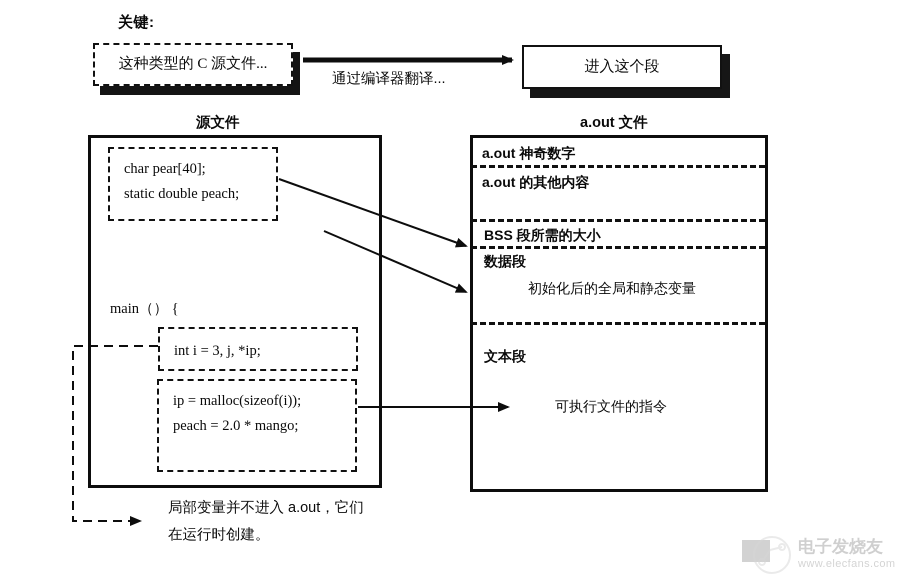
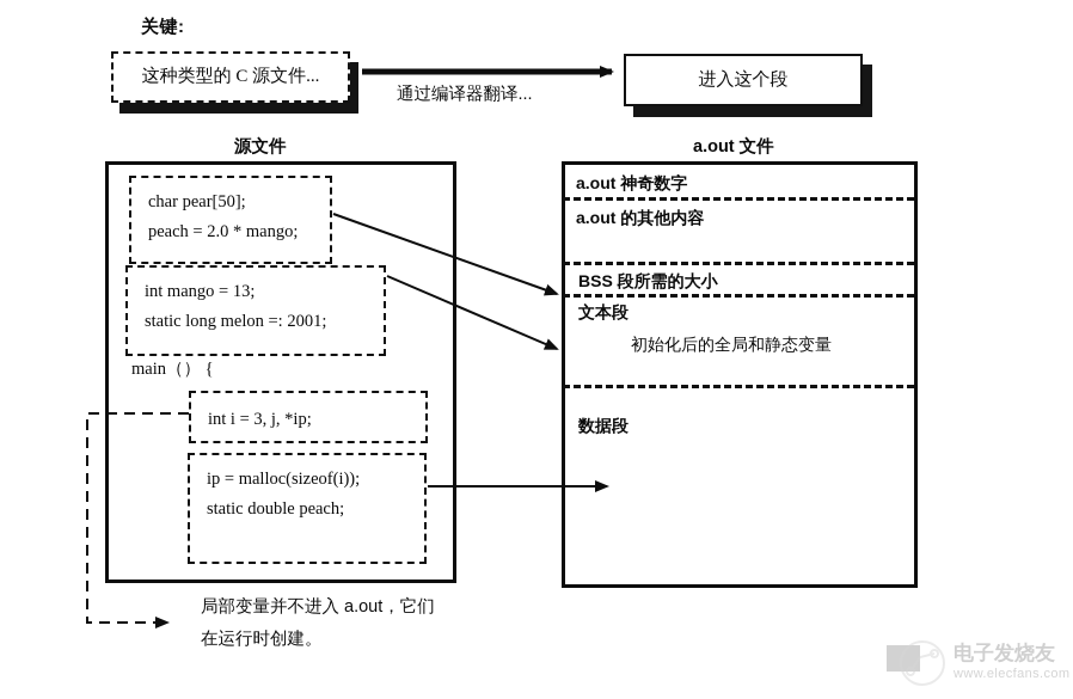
  关键:
  这种类型的 C 源文件...
  通过编译器翻译...
  进入这个段
  源文件
  a.out 文件
- char pear[40];
+ char pear[50];
- static double peach;
+ peach = 2.0 * mango;
+ int mango = 13;
+ static long melon =: 2001;
  main（） {
  int i = 3, j, *ip;
  ip = malloc(sizeof(i));
- peach = 2.0 * mango;
+ static double peach;
  a.out 神奇数字
  a.out 的其他内容
  BSS 段所需的大小
- 数据段
+ 文本段
  初始化后的全局和静态变量
- 文本段
+ 数据段
- 可执行文件的指令
  局部变量并不进入 a.out，它们
  在运行时创建。
  电子发烧友
  www.elecfans.com
